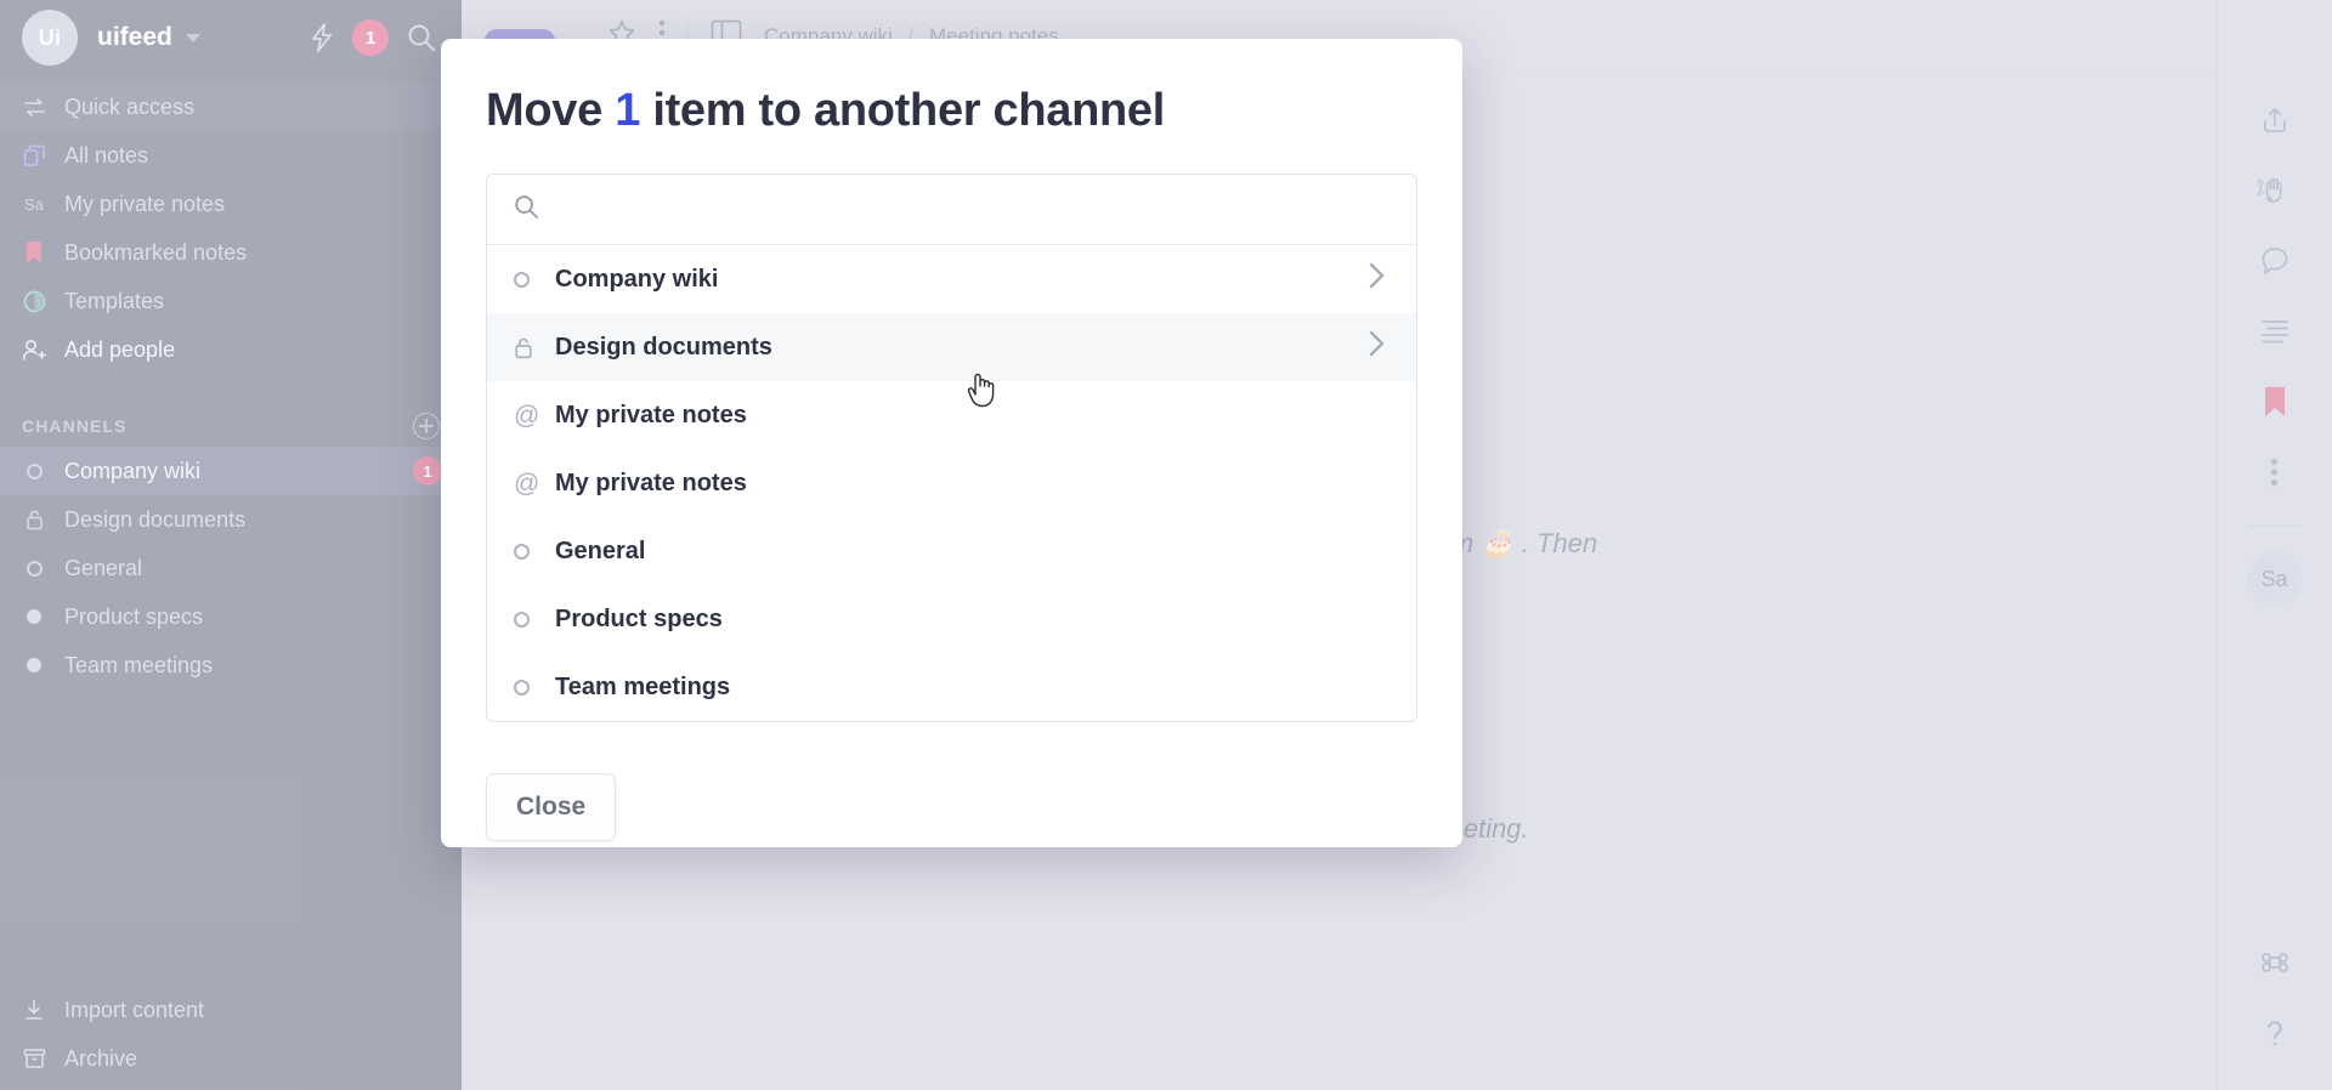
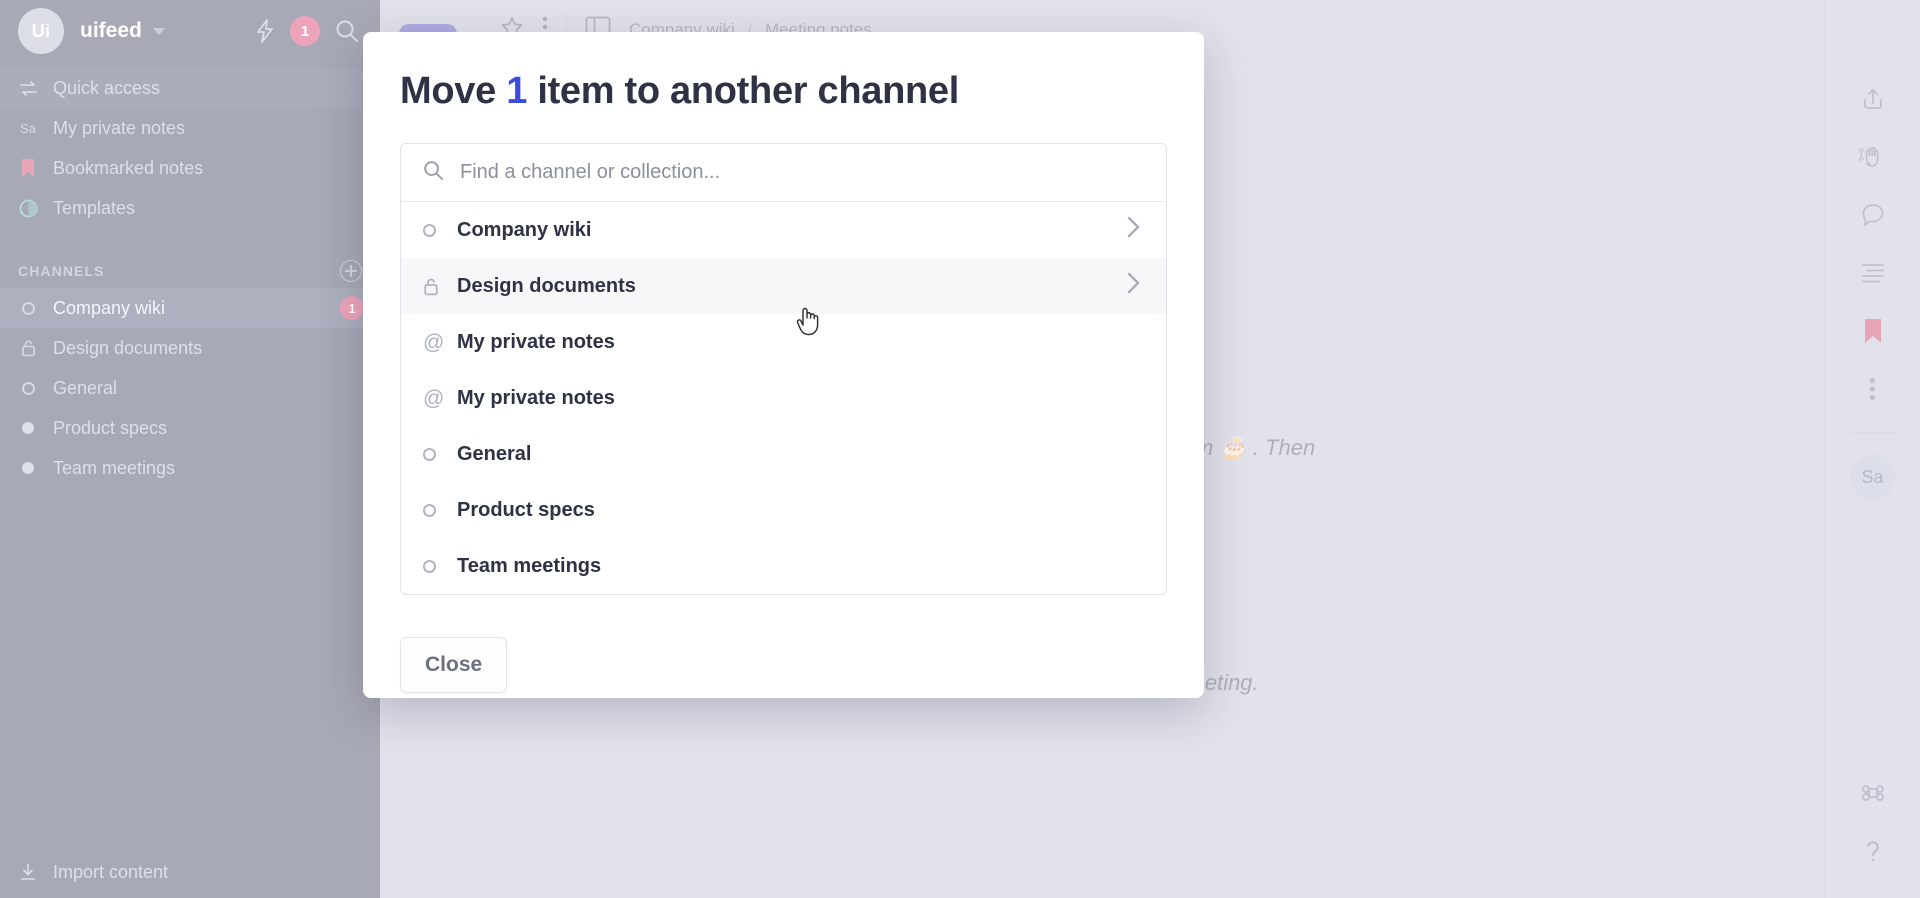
  Ui
  uifeed
  1
  Quick access
- All notes
  Sa
  My private notes
  Bookmarked notes
  Templates
- Add people
  CHANNELS
  Company wiki
  1
  Design documents
  General
  Product specs
  Team meetings
  Import content
- Archive
  Company wiki / Meeting notes
  Sa
  Move 1 item to another channel
+ Find a channel or collection...
  Company wiki
  Design documents
  @
  My private notes
  @
  My private notes
  General
  Product specs
  Team meetings
  Close
